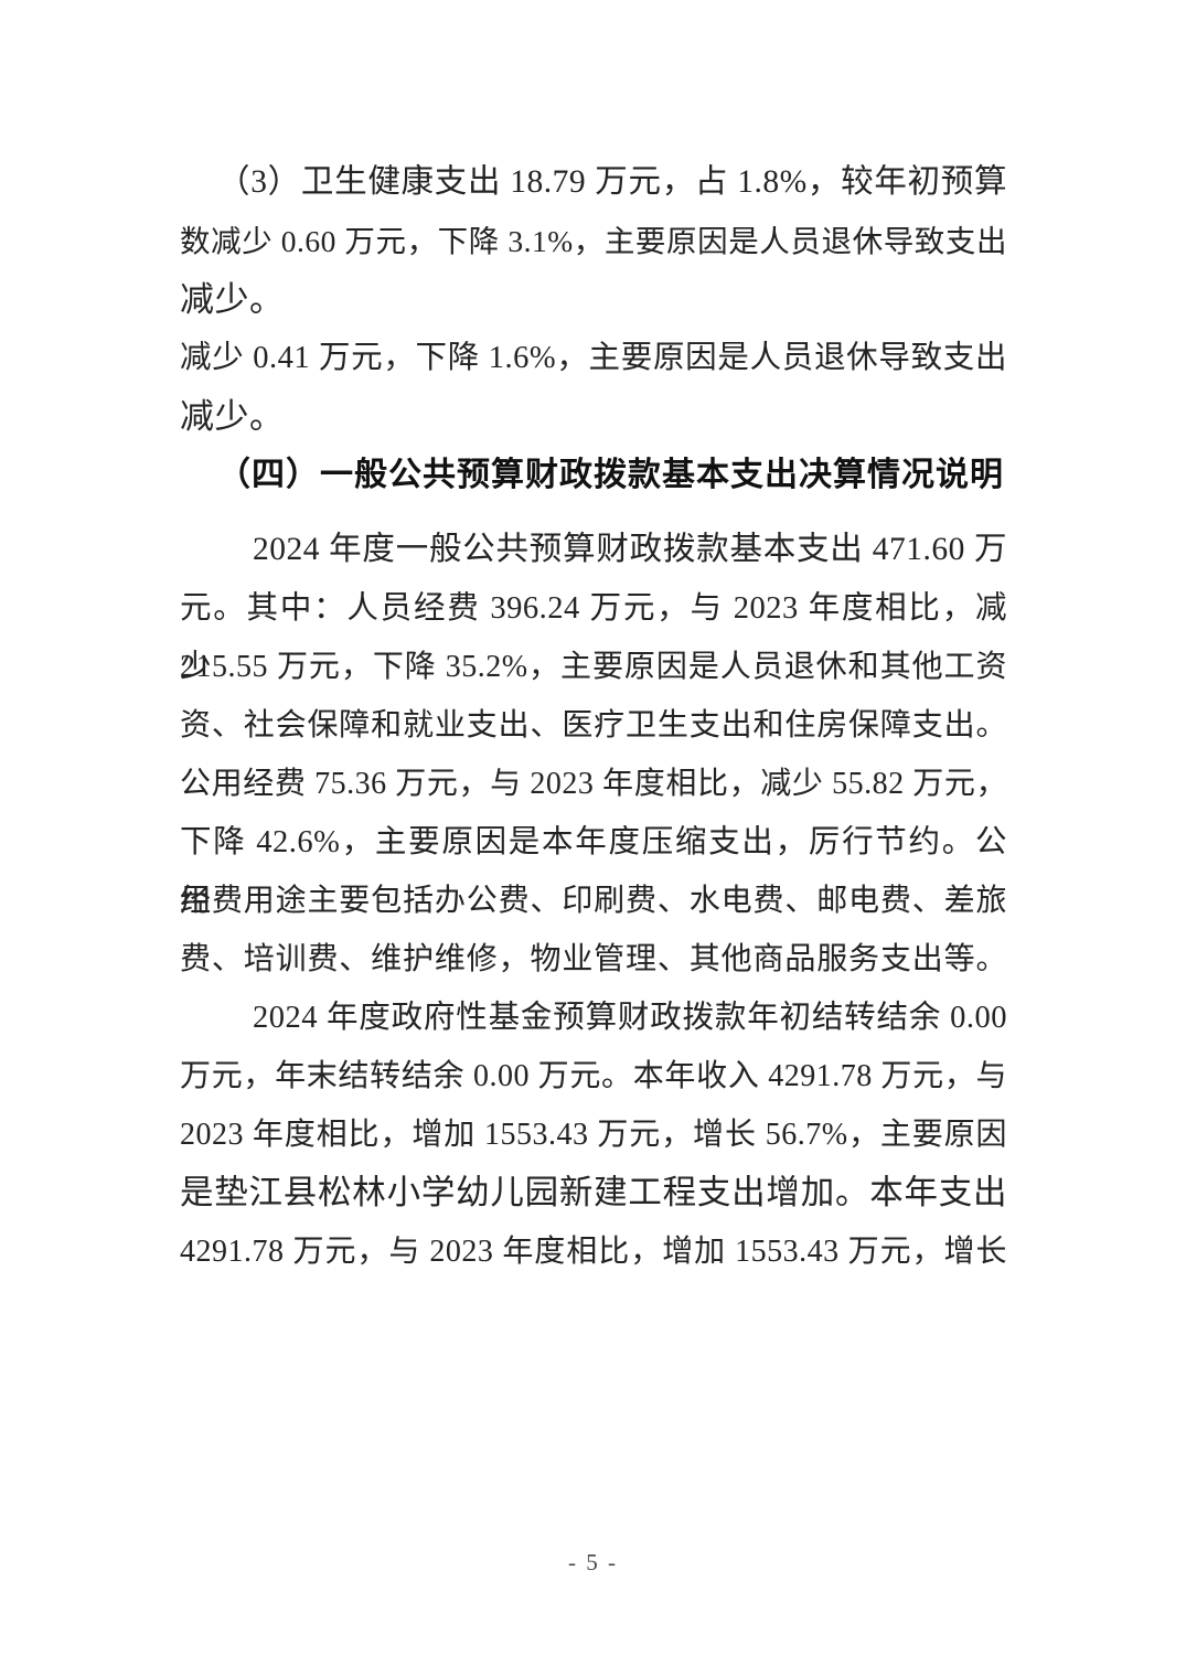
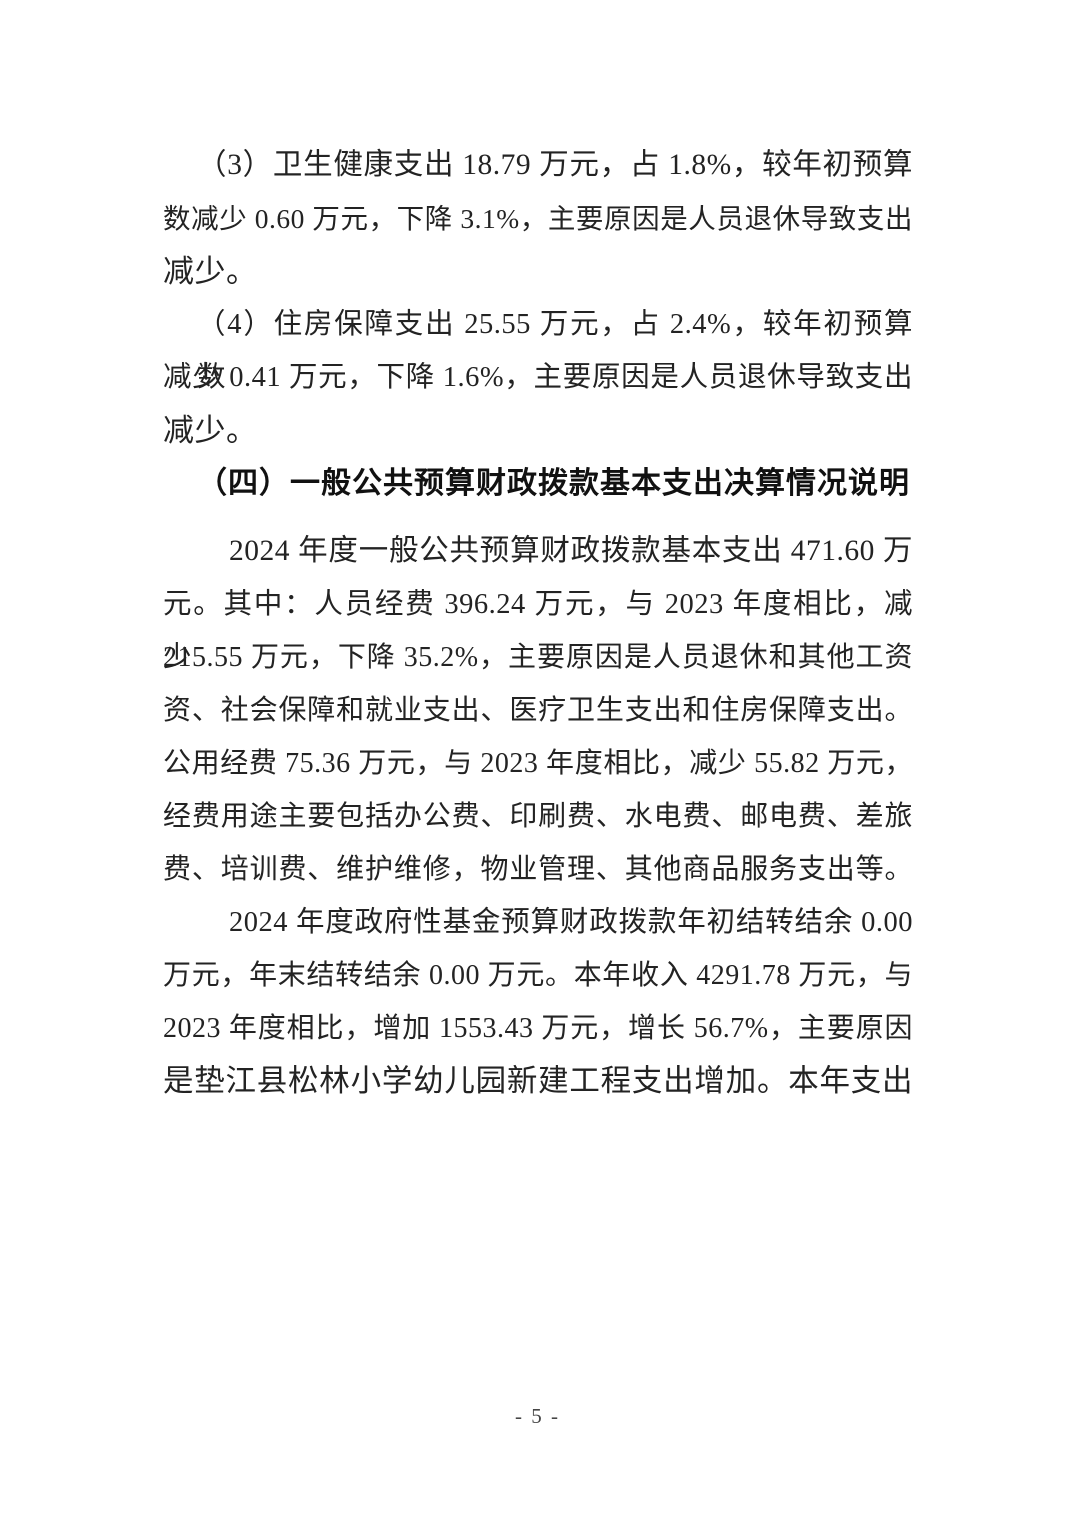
  （3）卫生健康支出 18.79 万元，占 1.8%，较年初预算
  数减少 0.60 万元，下降 3.1%，主要原因是人员退休导致支出
  减少。
+ （4）住房保障支出 25.55 万元，占 2.4%，较年初预算数
  减少 0.41 万元，下降 1.6%，主要原因是人员退休导致支出
  减少。
  （四）一般公共预算财政拨款基本支出决算情况说明
  2024 年度一般公共预算财政拨款基本支出 471.60 万
  元。其中：人员经费 396.24 万元，与 2023 年度相比，减少
  215.55 万元，下降 35.2%，主要原因是人员退休和其他工资
  资、社会保障和就业支出、医疗卫生支出和住房保障支出。
  公用经费 75.36 万元，与 2023 年度相比，减少 55.82 万元，
- 下降 42.6%，主要原因是本年度压缩支出，厉行节约。公用
  经费用途主要包括办公费、印刷费、水电费、邮电费、差旅
  费、培训费、维护维修，物业管理、其他商品服务支出等。
  2024 年度政府性基金预算财政拨款年初结转结余 0.00
  万元，年末结转结余 0.00 万元。本年收入 4291.78 万元，与
  2023 年度相比，增加 1553.43 万元，增长 56.7%，主要原因
  是垫江县松林小学幼儿园新建工程支出增加。本年支出
- 4291.78 万元，与 2023 年度相比，增加 1553.43 万元，增长
  - 5 -
